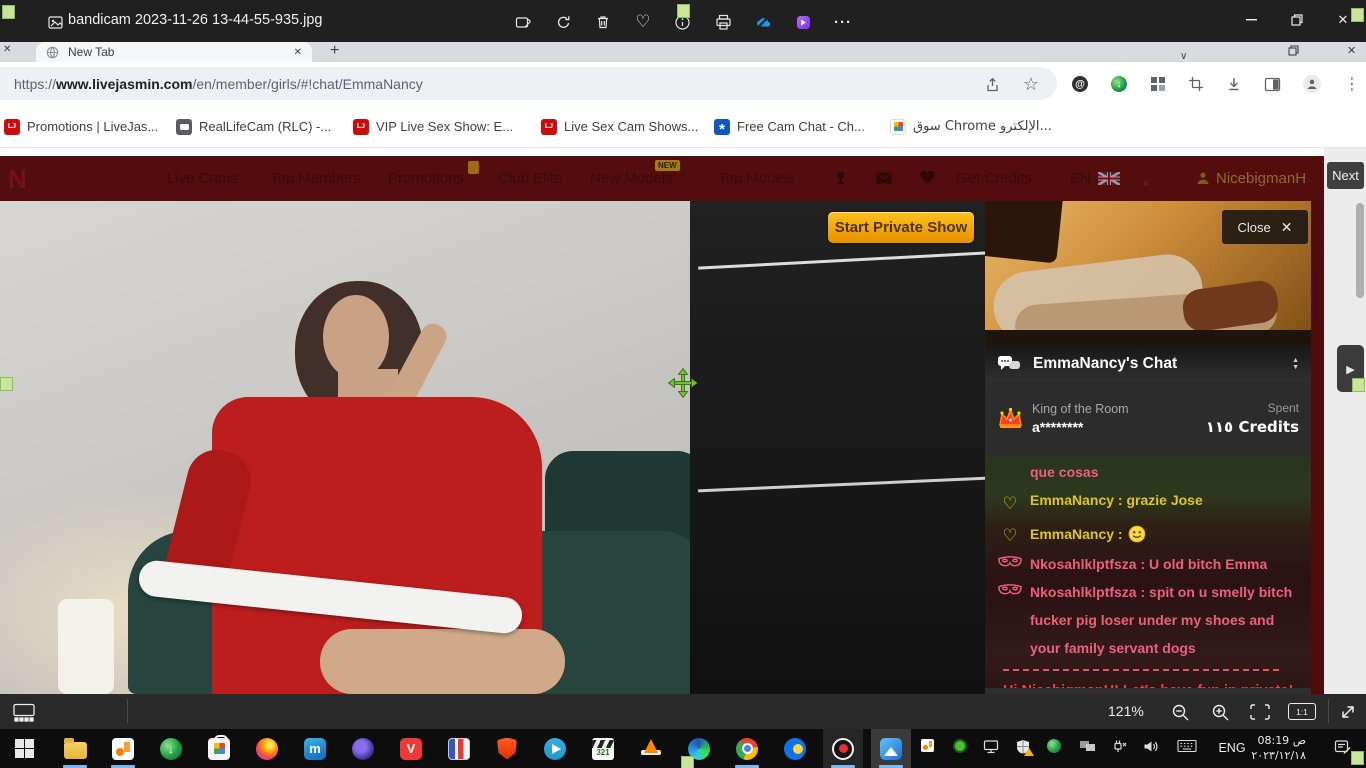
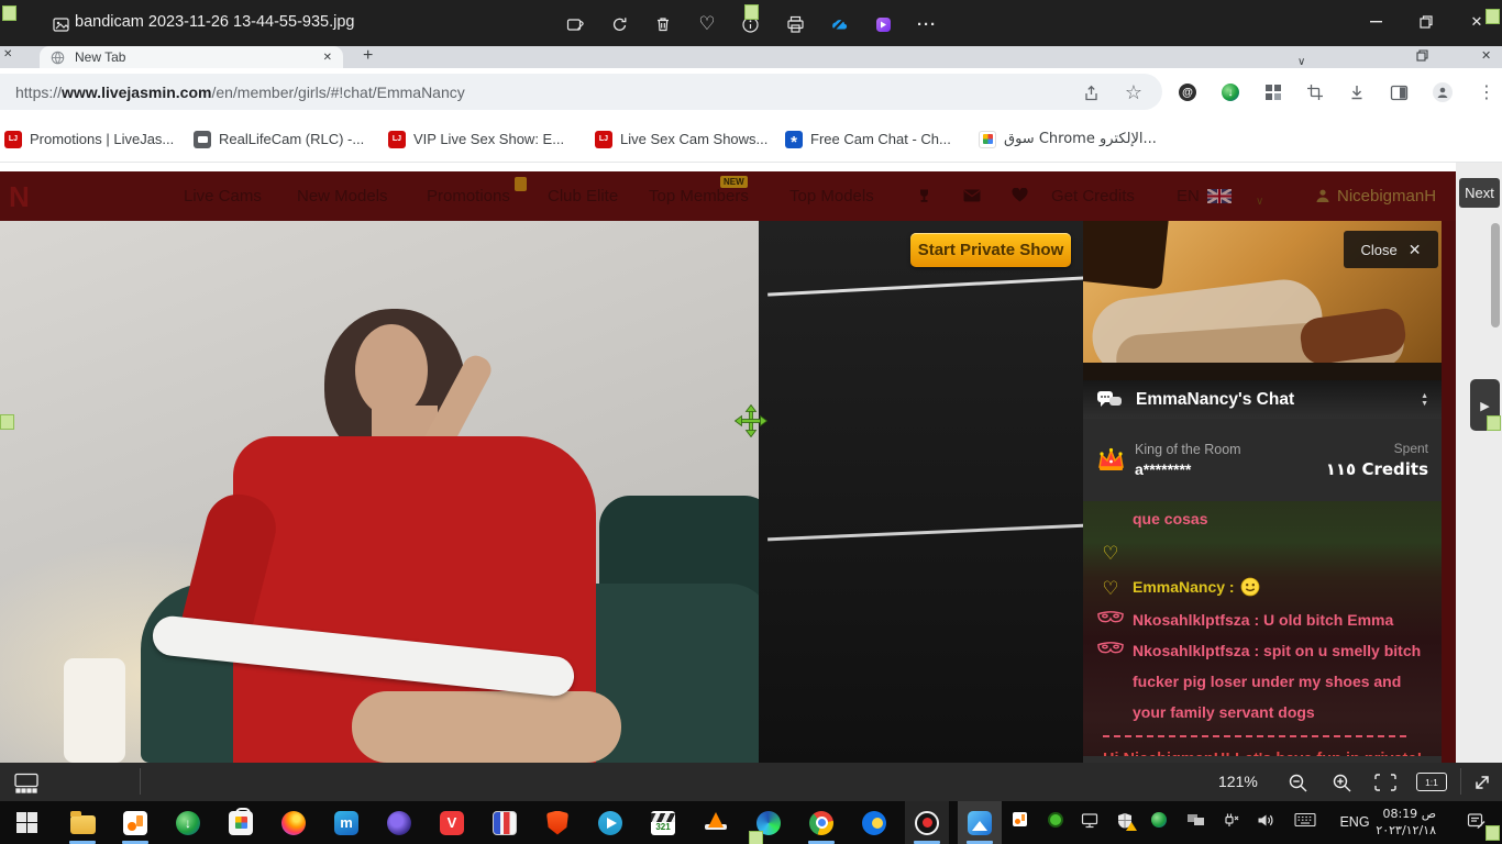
  bandicam 2023-11-26 13-44-55-935.jpg
  New Tab
  https://
  www.livejasmin.com
  /en/member/girls/#!chat/EmmaNancy
  @
  ↓
  Promotions | LiveJas...
  RealLifeCam (RLC) -...
  VIP Live Sex Show: E...
  Live Sex Cam Shows...
  Free Cam Chat - Ch...
  سوق Chrome الإلكترو...
  N
  Live Cams
- Top Members
+ New Models
  Promotions
  Club Elite
- New Models
+ Top Members
  NEW
  Top Models
  Get Credits
  EN
  NicebigmanH
  Start Private Show
  Close
  EmmaNancy's Chat
  King of the Room
  a********
  Spent
  ١١٥ Credits
  que cosas
- EmmaNancy : grazie Jose
  EmmaNancy :
  Nkosahlklptfsza : U old bitch Emma
  Nkosahlklptfsza : spit on u smelly bitch fucker pig loser under my shoes and your family servant dogs
  Next
  121%
  1:1
  ENG
  08:19 ص
  ٢٠٢٣/١٢/١٨
